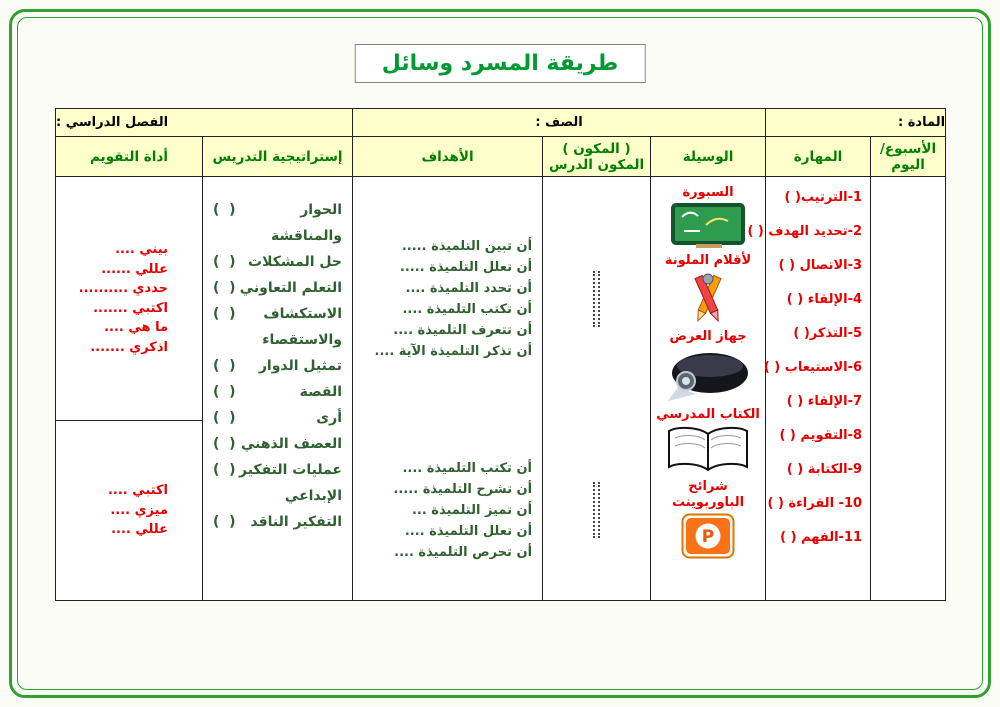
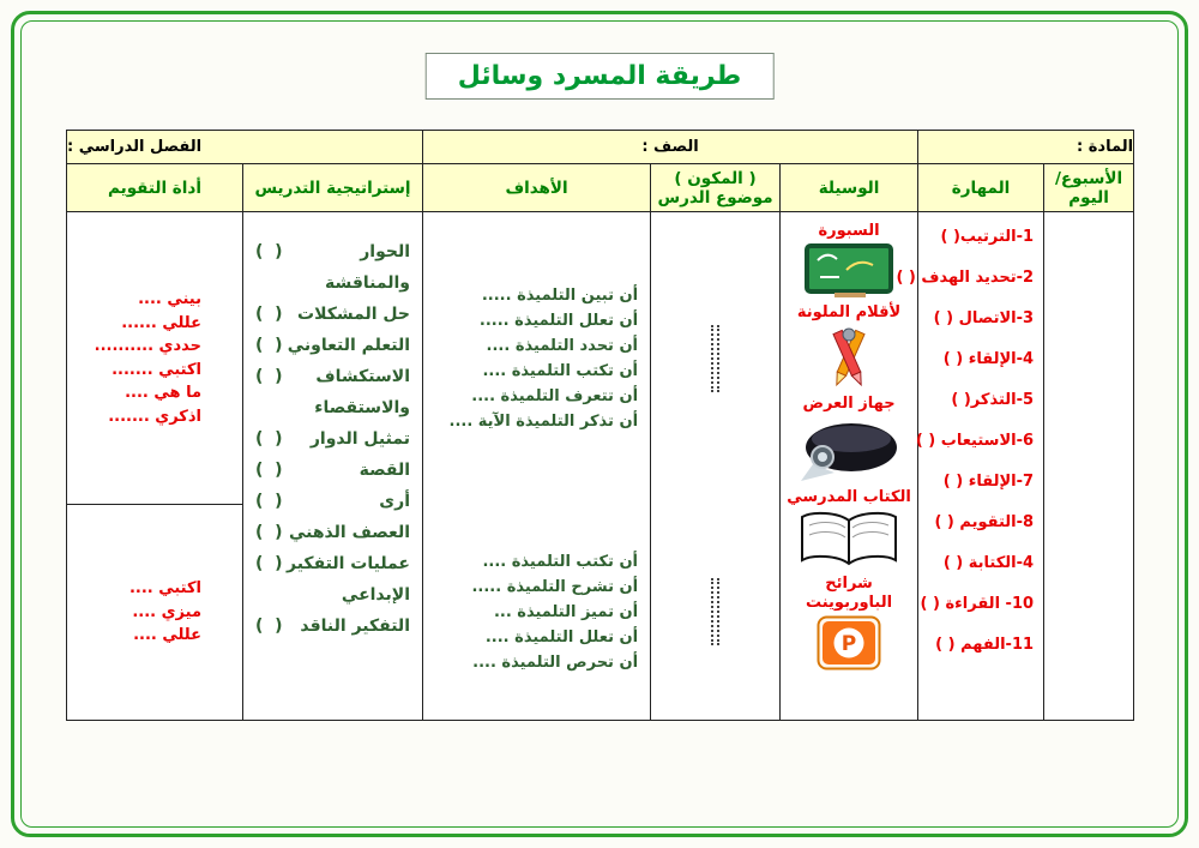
  طريقة المسرد وسائل
  المادة :	الصف :	الفصل الدراسي :
- الأسبوع/اليوم	المهارة	الوسيلة	( المكون ) المكون الدرس	الأهداف	إستراتيجية التدريس	أداة التقويم
+ الأسبوع/اليوم	المهارة	الوسيلة	( المكون ) موضوع الدرس	الأهداف	إستراتيجية التدريس	أداة التقويم
- 	1-الترتيب( ) 2-تحديد الهدف ( ) 3-الاتصال ( ) 4-الإلقاء ( ) 5-التذكر( ) 6-الاستيعاب ( ) 7-الإلقاء ( ) 8-التقويم ( ) 9-الكتابة ( ) 10- القراءة ( ) 11-الفهم ( )	السبورة لأقلام الملونة جهاز العرض الكتاب المدرسي شرائح الباوربوينت P		أن تبين التلميذة ..... أن تعلل التلميذة ..... أن تحدد التلميذة .... أن تكتب التلميذة .... أن تتعرف التلميذة .... أن تذكر التلميذة الآية .... أن تكتب التلميذة .... أن تشرح التلميذة ..... أن تميز التلميذة ... أن تعلل التلميذة .... أن تحرص التلميذة ....	الحوار ( ) والمناقشة حل المشكلات ( ) التعلم التعاوني ( ) الاستكشاف ( ) والاستقصاء تمثيل الدوار ( ) القصة ( ) أرى ( ) العصف الذهني ( ) عمليات التفكير ( ) الإبداعي التفكير الناقد ( )	بيني .... عللي ...... حددي .......... اكتبي ....... ما هي .... اذكري .......
+ 	1-الترتيب( ) 2-تحديد الهدف ( ) 3-الاتصال ( ) 4-الإلقاء ( ) 5-التذكر( ) 6-الاستيعاب ( ) 7-الإلقاء ( ) 8-التقويم ( ) 4-الكتابة ( ) 10- القراءة ( ) 11-الفهم ( )	السبورة لأقلام الملونة جهاز العرض الكتاب المدرسي شرائح الباوربوينت P		أن تبين التلميذة ..... أن تعلل التلميذة ..... أن تحدد التلميذة .... أن تكتب التلميذة .... أن تتعرف التلميذة .... أن تذكر التلميذة الآية .... أن تكتب التلميذة .... أن تشرح التلميذة ..... أن تميز التلميذة ... أن تعلل التلميذة .... أن تحرص التلميذة ....	الحوار ( ) والمناقشة حل المشكلات ( ) التعلم التعاوني ( ) الاستكشاف ( ) والاستقصاء تمثيل الدوار ( ) القصة ( ) أرى ( ) العصف الذهني ( ) عمليات التفكير ( ) الإبداعي التفكير الناقد ( )	بيني .... عللي ...... حددي .......... اكتبي ....... ما هي .... اذكري .......
  اكتبي .... ميزي .... عللي ....
